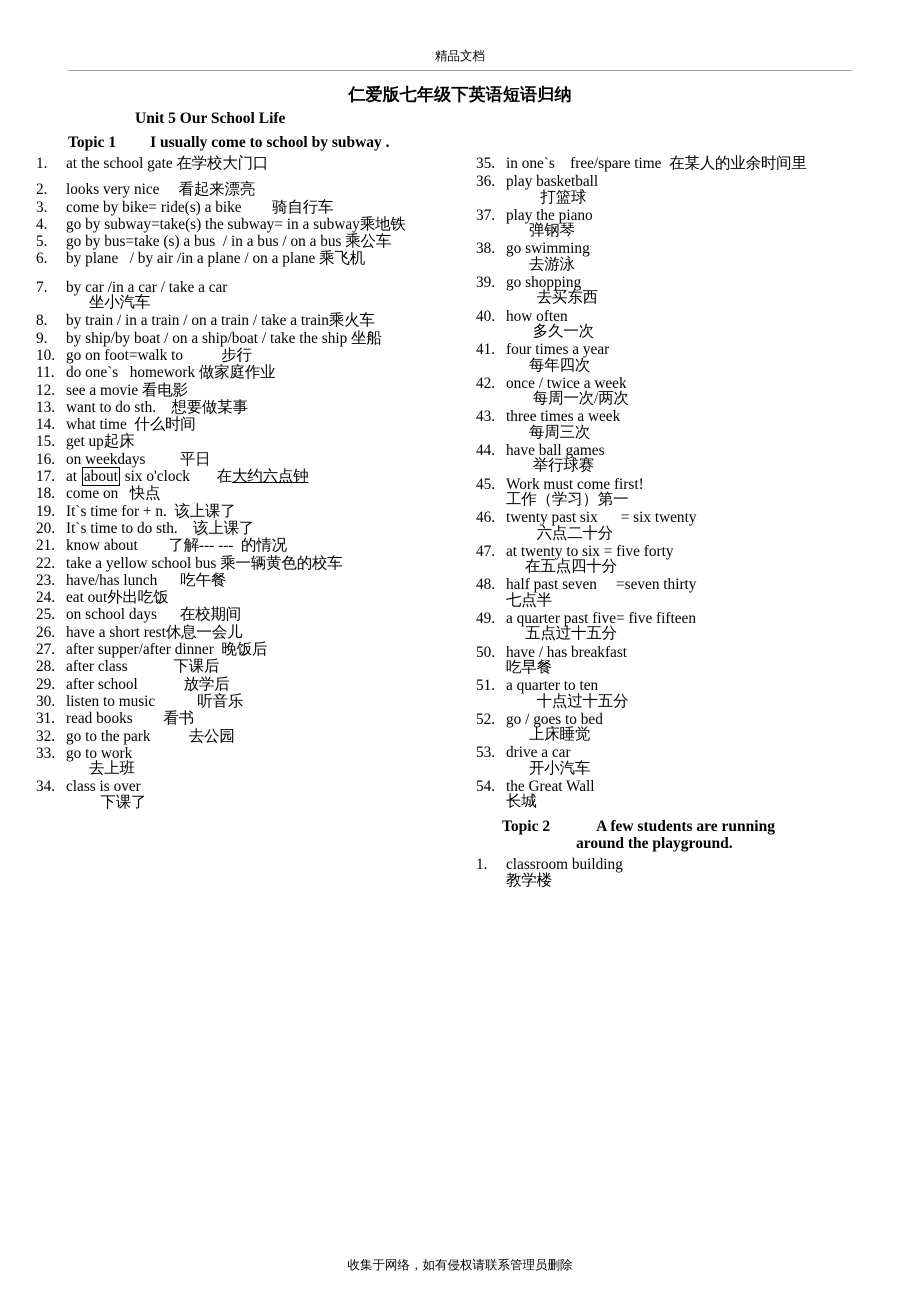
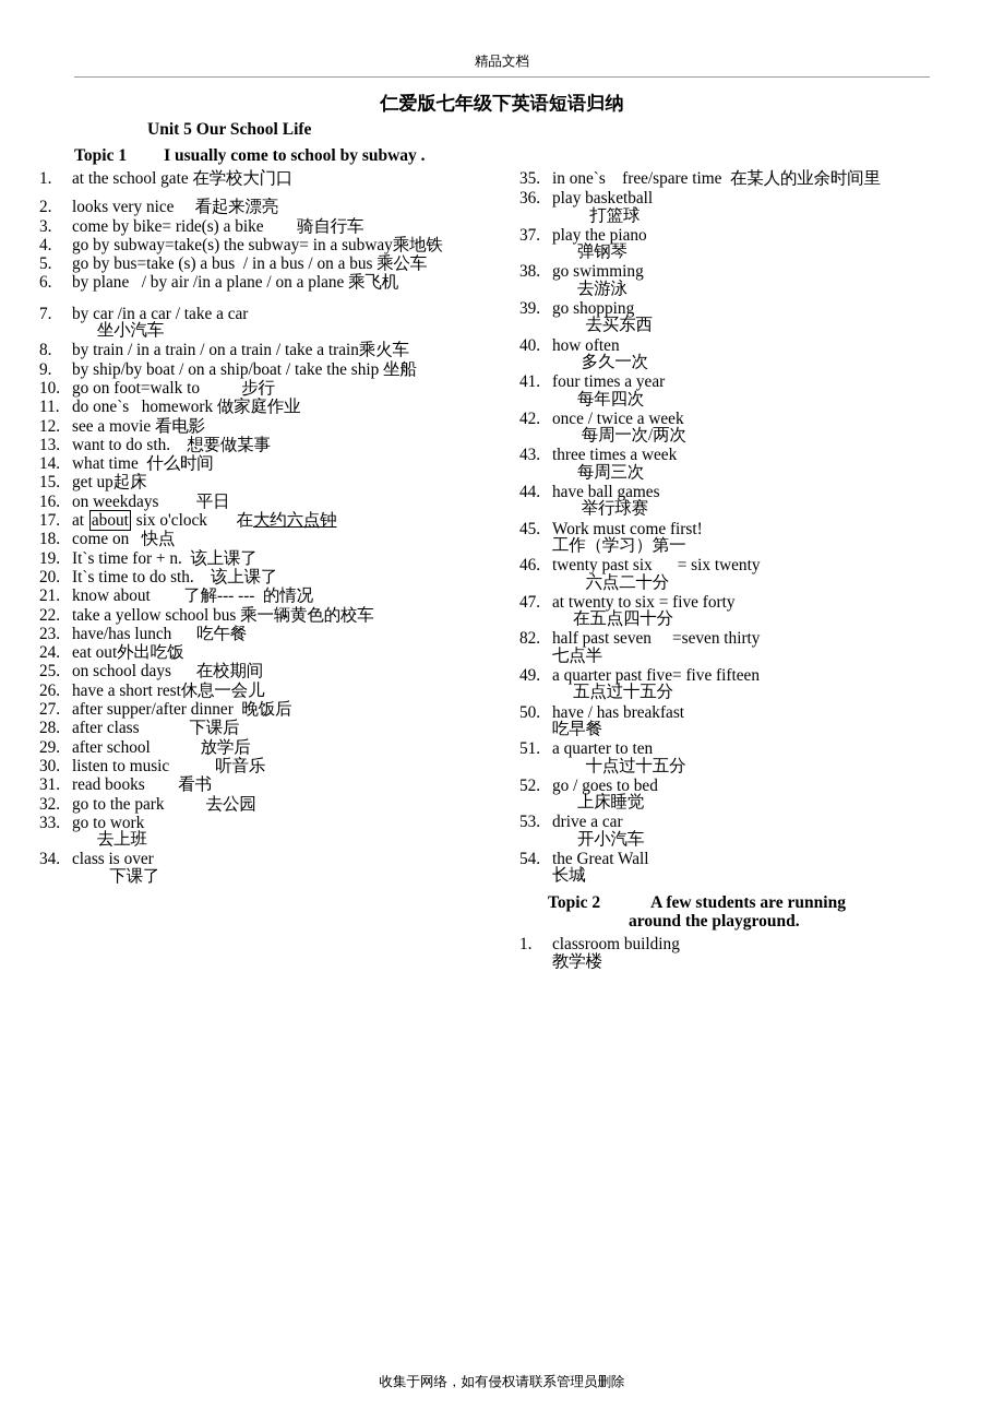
  精品文档
  仁爱版七年级下英语短语归纳
  Unit 5 Our School Life
  Topic 1 I usually come to school by subway .
  1.
  at the school gate 在学校大门口
  2.
  looks very nice 看起来漂亮
  3.
  come by bike= ride(s) a bike 骑自行车
  4.
  go by subway=take(s) the subway= in a subway乘地铁
  5.
  go by bus=take (s) a bus / in a bus / on a bus 乘公车
  6.
  by plane / by air /in a plane / on a plane 乘飞机
  7.
  by car /in a car / take a car
  坐小汽车
  8.
  by train / in a train / on a train / take a train乘火车
  9.
  by ship/by boat / on a ship/boat / take the ship 坐船
  10.
  go on foot=walk to 步行
  11.
  do one`s homework 做家庭作业
  12.
  see a movie 看电影
  13.
  want to do sth. 想要做某事
  14.
  what time 什么时间
  15.
  get up起床
  16.
  on weekdays 平日
  17.
  at about six o'clock 在大约六点钟
  18.
  come on 快点
  19.
  It`s time for + n. 该上课了
  20.
  It`s time to do sth. 该上课了
  21.
  know about 了解--- --- 的情况
  22.
  take a yellow school bus 乘一辆黄色的校车
  23.
  have/has lunch 吃午餐
  24.
  eat out外出吃饭
  25.
  on school days 在校期间
  26.
  have a short rest休息一会儿
  27.
  after supper/after dinner 晚饭后
  28.
  after class 下课后
  29.
  after school 放学后
  30.
  listen to music 听音乐
  31.
  read books 看书
  32.
  go to the park 去公园
  33.
  go to work
  去上班
  34.
  class is over
  下课了
  35.
  in one`s free/spare time 在某人的业余时间里
  36.
  play basketball
  打篮球
  37.
  play the piano
  弹钢琴
  38.
  go swimming
  去游泳
  39.
  go shopping
  去买东西
  40.
  how often
  多久一次
  41.
  four times a year
  每年四次
  42.
  once / twice a week
  每周一次/两次
  43.
  three times a week
  每周三次
  44.
  have ball games
  举行球赛
  45.
  Work must come first!
  工作（学习）第一
  46.
  twenty past six = six twenty
  六点二十分
  47.
  at twenty to six = five forty
  在五点四十分
- 48.
+ 82.
  half past seven =seven thirty
  七点半
  49.
  a quarter past five= five fifteen
  五点过十五分
  50.
  have / has breakfast
  吃早餐
  51.
  a quarter to ten
  十点过十五分
  52.
  go / goes to bed
  上床睡觉
  53.
  drive a car
  开小汽车
  54.
  the Great Wall
  长城
  Topic 2 A few students are running
  around the playground.
  1.
  classroom building
  教学楼
  收集于网络，如有侵权请联系管理员删除
